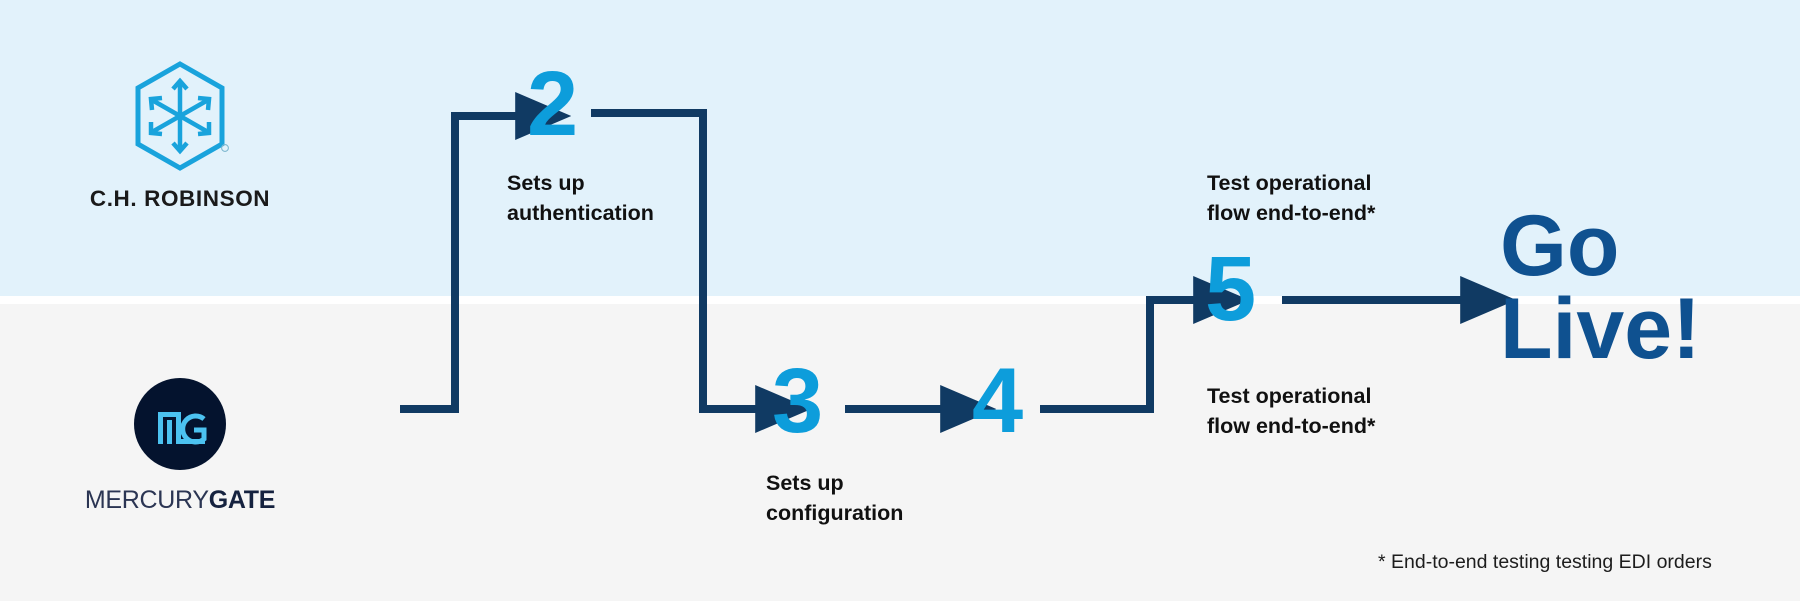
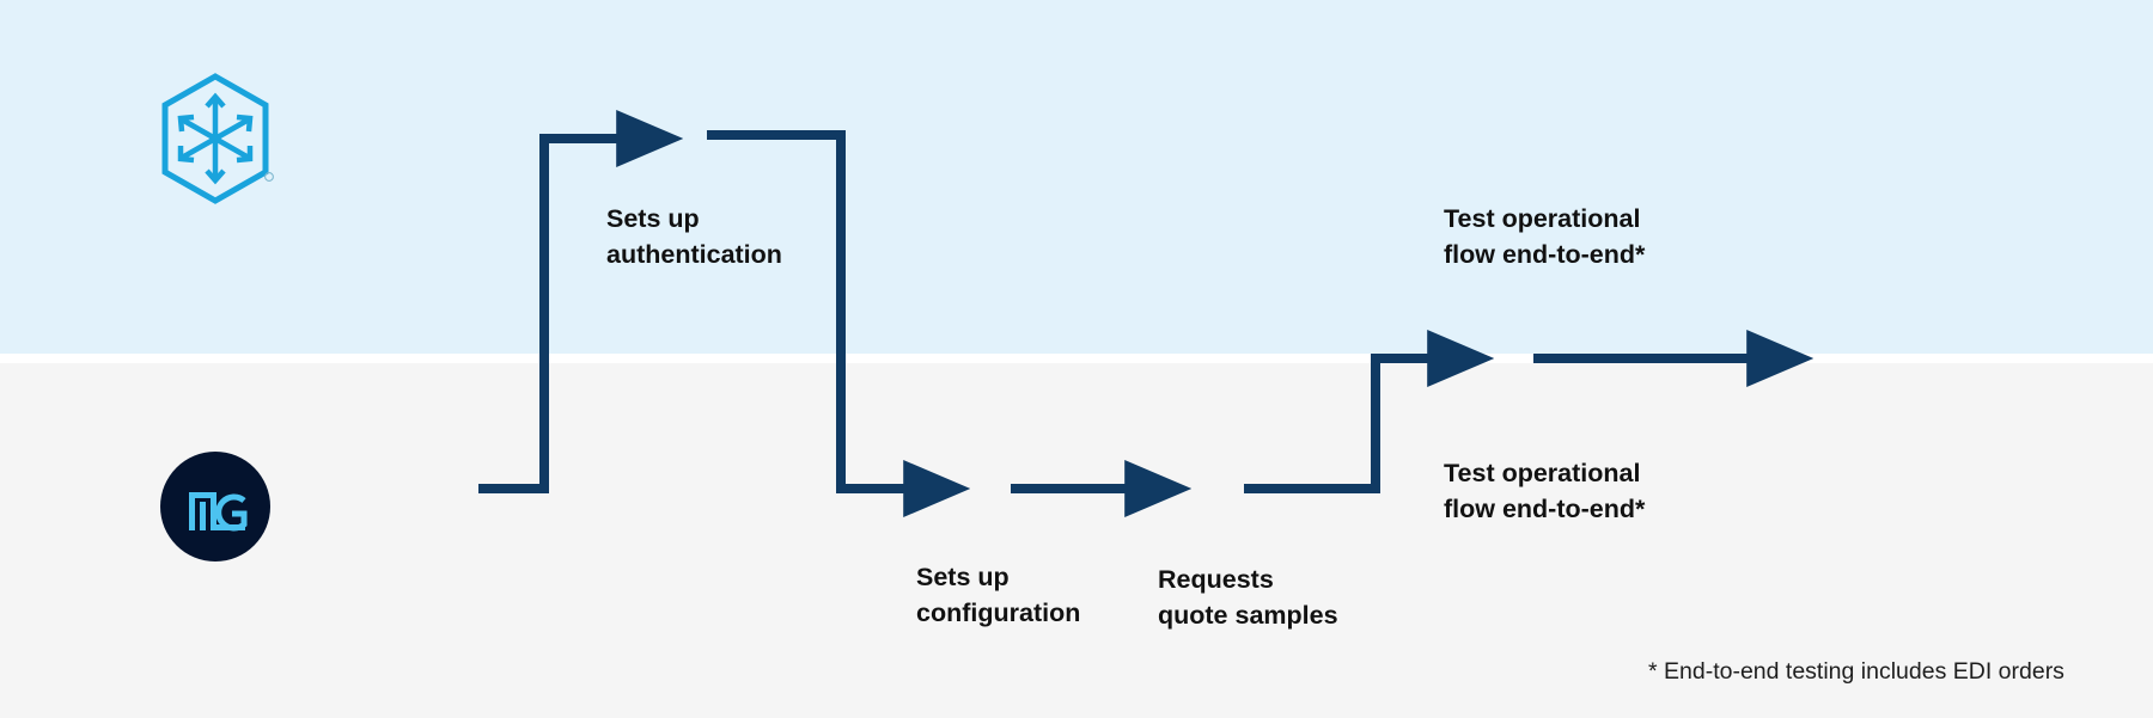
- C.H. ROBINSON
- MERCURYGATE
- 2
- 3
- 4
- 5
  Sets up
  authentication
  Sets up
  configuration
+ Requests
+ quote samples
  Test operational
  flow end-to-end*
  Test operational
  flow end-to-end*
- Go
- Live!
- * End-to-end testing testing EDI orders
+ * End-to-end testing includes EDI orders
